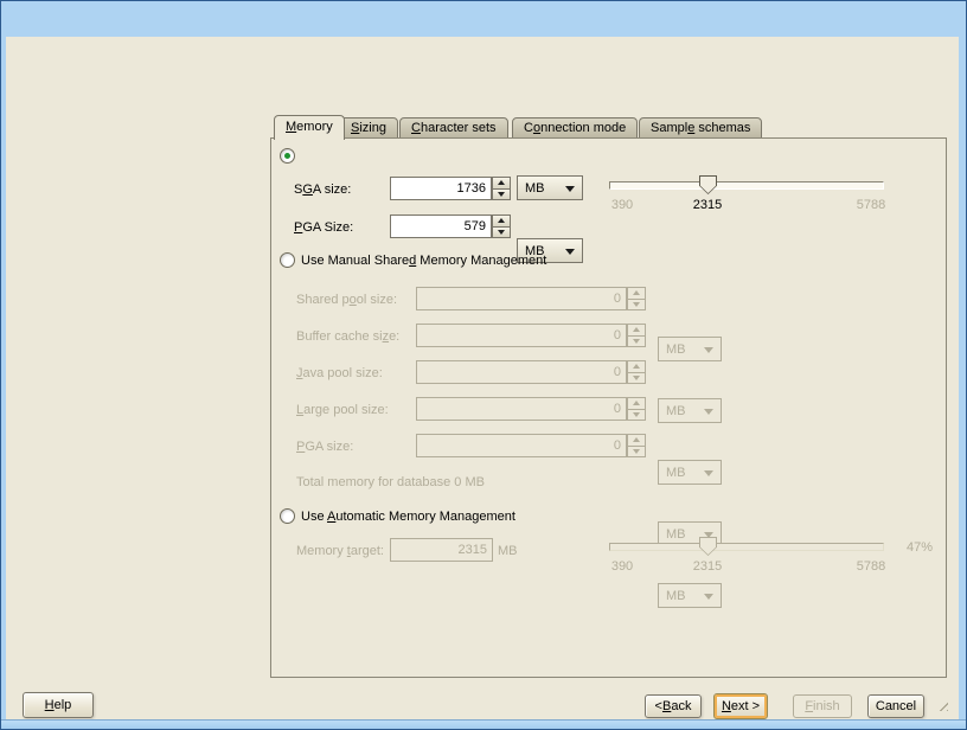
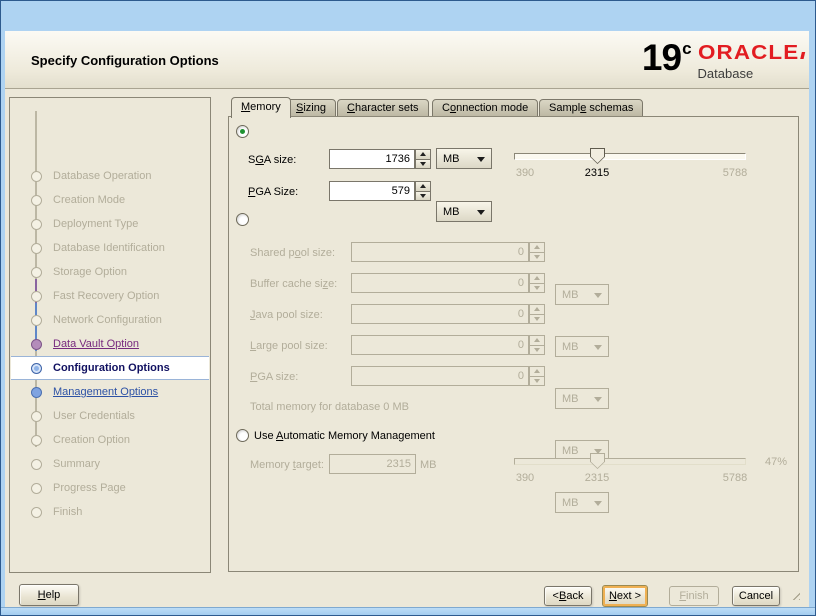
+ Specify Configuration Options
+ 19
+ c
+ ORACLE
+ Database
+ Database Operation
+ Creation Mode
+ Deployment Type
+ Database Identification
+ Storage Option
+ Fast Recovery Option
+ Network Configuration
+ Data Vault Option
+ Configuration Options
+ Management Options
+ User Credentials
+ Creation Option
+ Summary
+ Progress Page
+ Finish
  SGA size:
  1736
  MB
  390
  2315
  5788
  PGA Size:
  579
  MB
- Use Manual Shared Memory Management
  Shared pool size:
  0
  MB
  Buffer cache size:
  0
  MB
  Java pool size:
  0
  MB
  Large pool size:
  0
  MB
  PGA size:
  0
  MB
  Total memory for database 0 MB
  Use Automatic Memory Management
  Memory target:
  2315
  MB
  390
  2315
  5788
  47%
  H
  elp
  <
  B
  ack
  N
  ext >
  F
  inish
  Cancel
  Memory
  Sizing
  Character sets
  Connection mode
  Sample schemas
